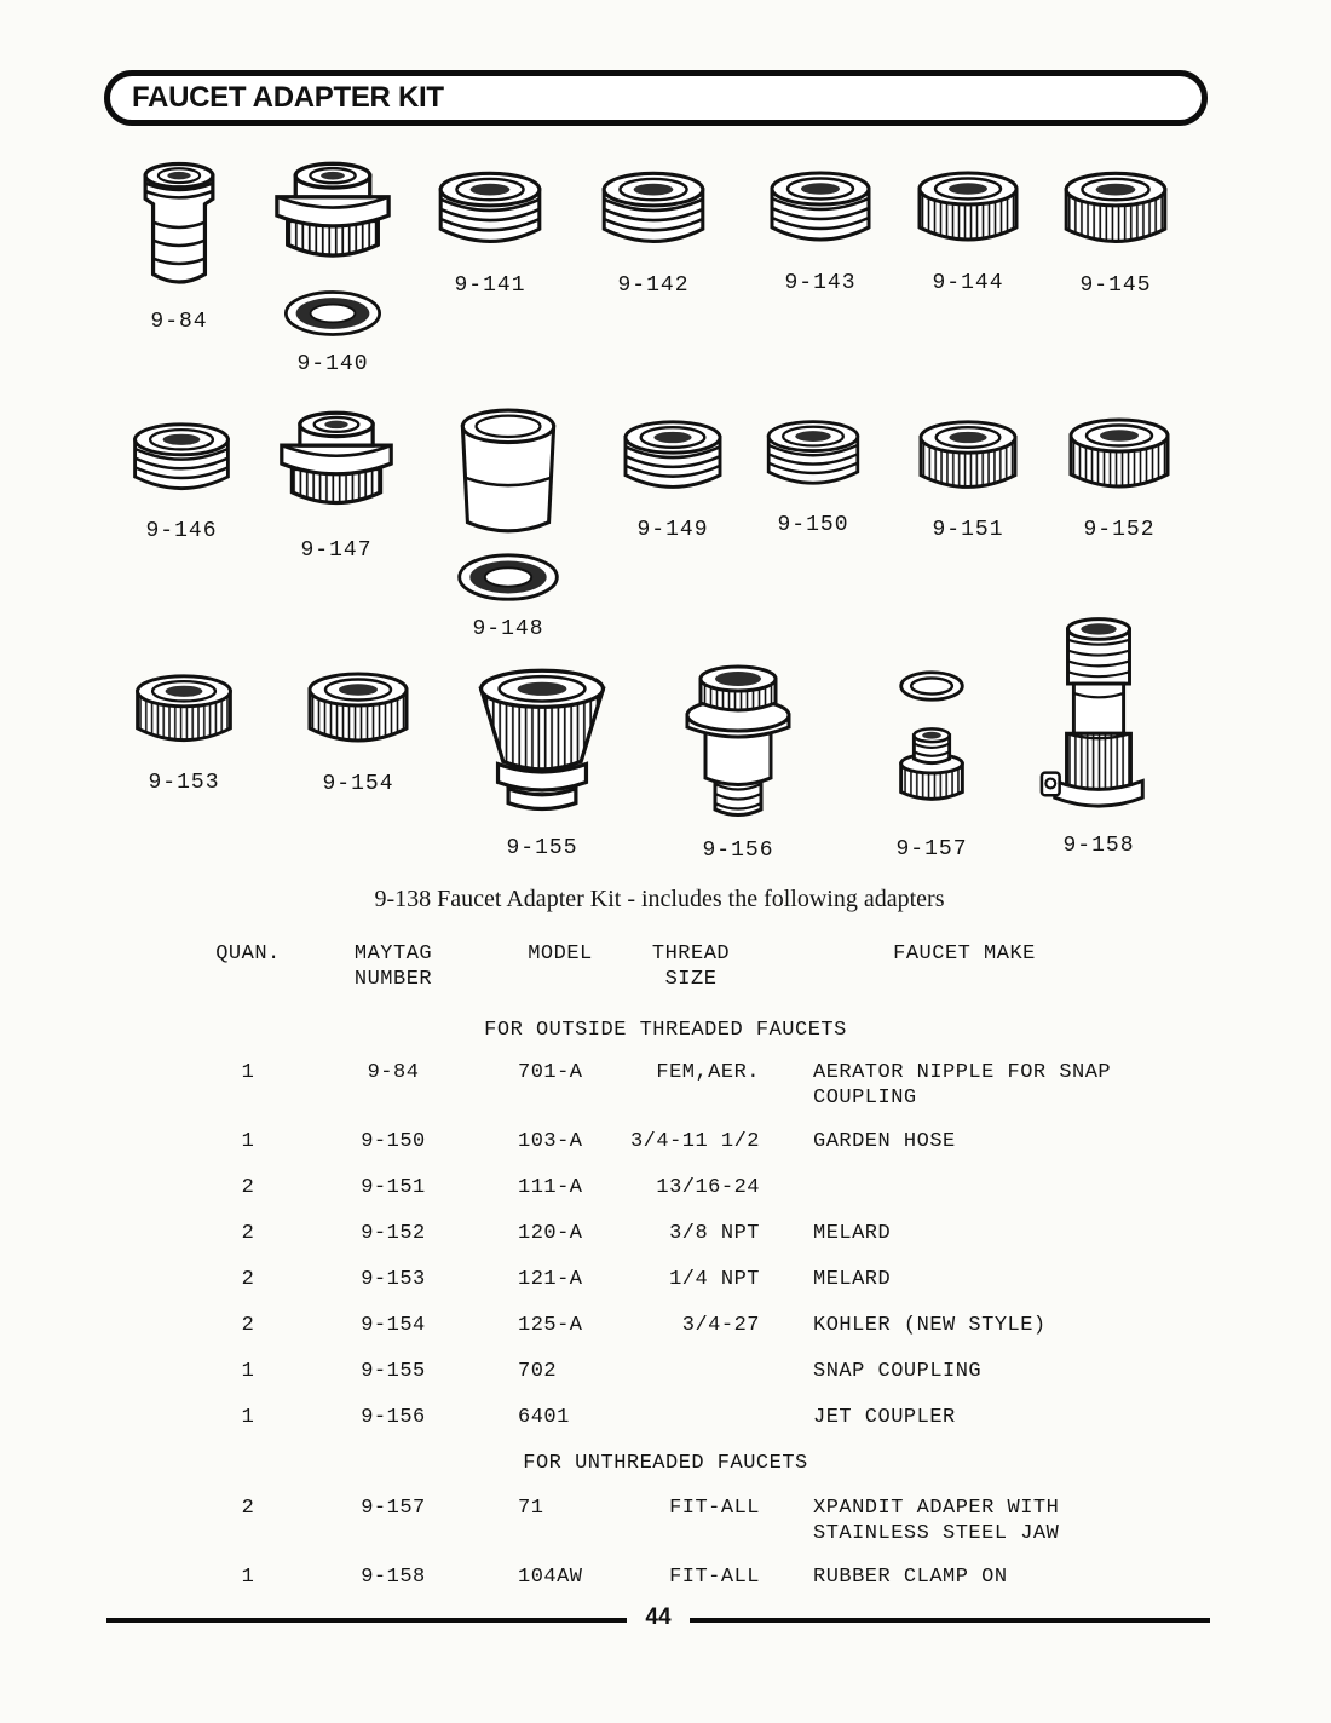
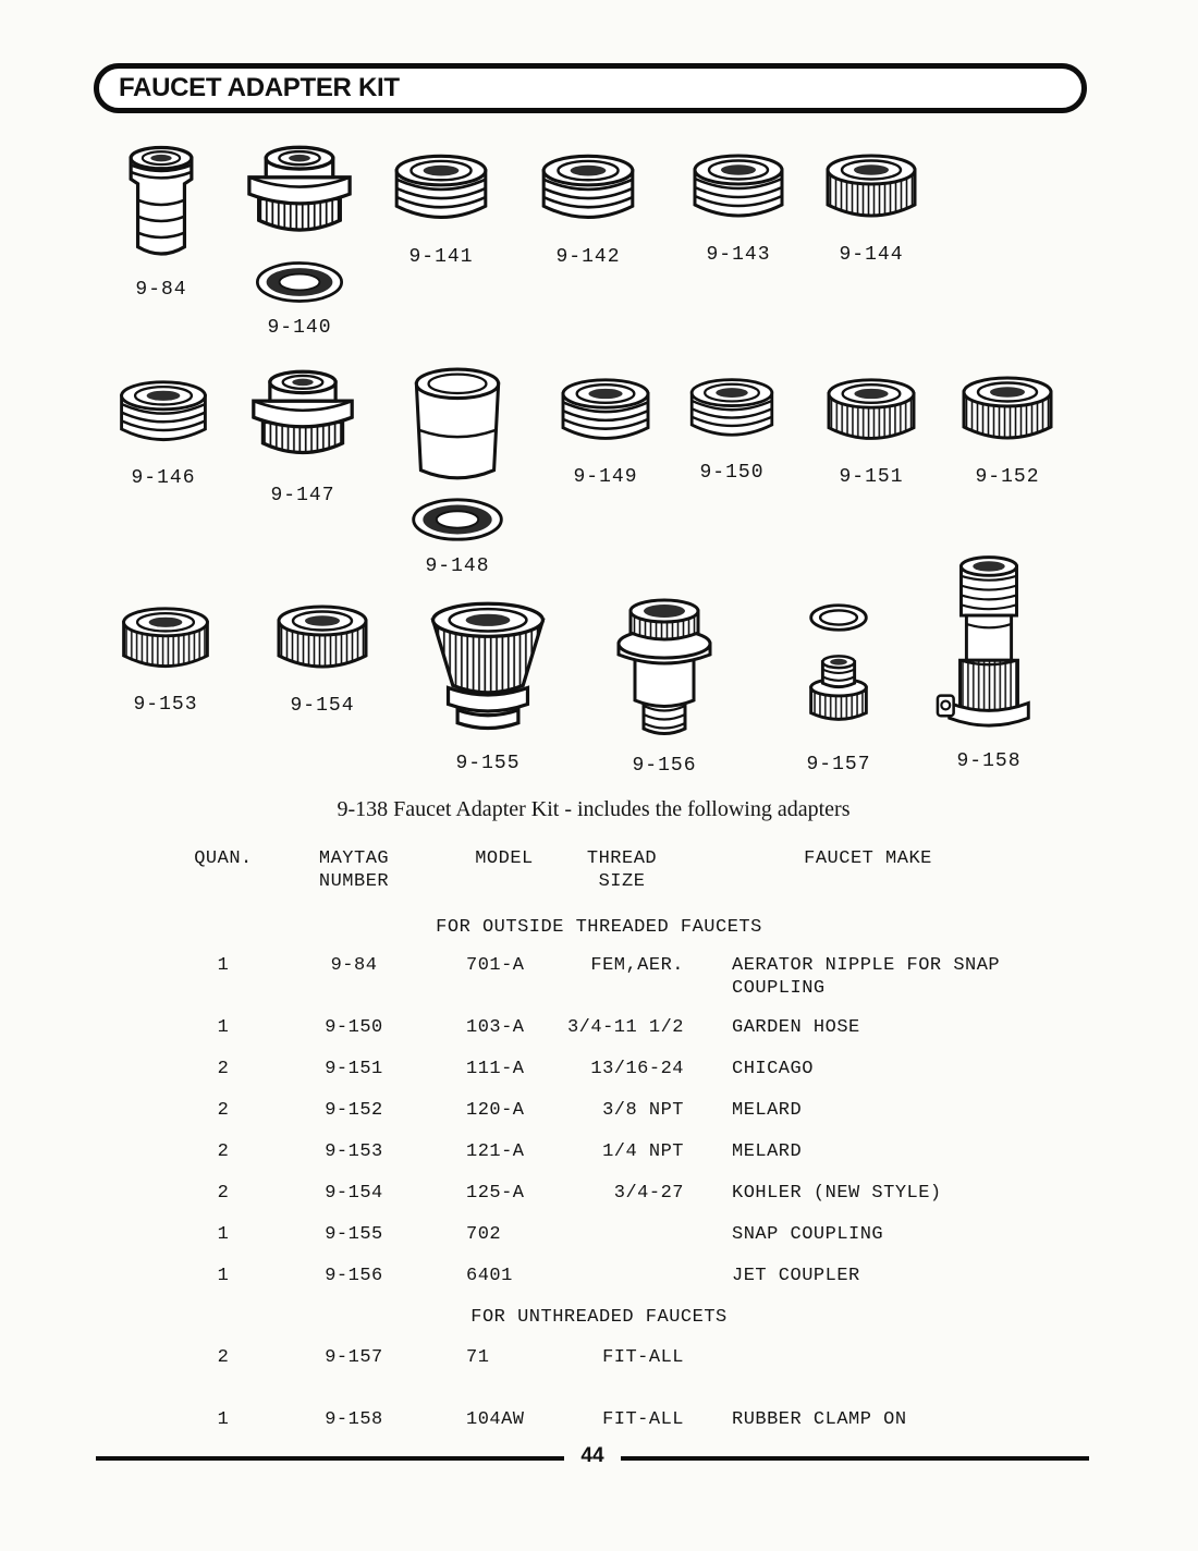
  FAUCET ADAPTER KIT
  9-84
  9-140
  9-141
  9-142
  9-143
  9-144
- 9-145
  9-146
  9-147
  9-148
  9-149
  9-150
  9-151
  9-152
  9-153
  9-154
  9-155
  9-156
  9-157
  9-158
  9-138 Faucet Adapter Kit - includes the following adapters
  QUAN.
  MAYTAG
  NUMBER
  MODEL
  THREAD
  SIZE
  FAUCET MAKE
  FOR OUTSIDE THREADED FAUCETS
  1
  9-84
  701-A
  FEM,AER.
  AERATOR NIPPLE FOR SNAP
  COUPLING
  1
  9-150
  103-A
  3/4-11 1/2
  GARDEN HOSE
  2
  9-151
  111-A
  13/16-24
+ CHICAGO
  2
  9-152
  120-A
  3/8 NPT
  MELARD
  2
  9-153
  121-A
  1/4 NPT
  MELARD
  2
  9-154
  125-A
  3/4-27
  KOHLER (NEW STYLE)
  1
  9-155
  702
  SNAP COUPLING
  1
  9-156
  6401
  JET COUPLER
  FOR UNTHREADED FAUCETS
  2
  9-157
  71
  FIT-ALL
- XPANDIT ADAPER WITH
- STAINLESS STEEL JAW
  1
  9-158
  104AW
  FIT-ALL
  RUBBER CLAMP ON
  44
